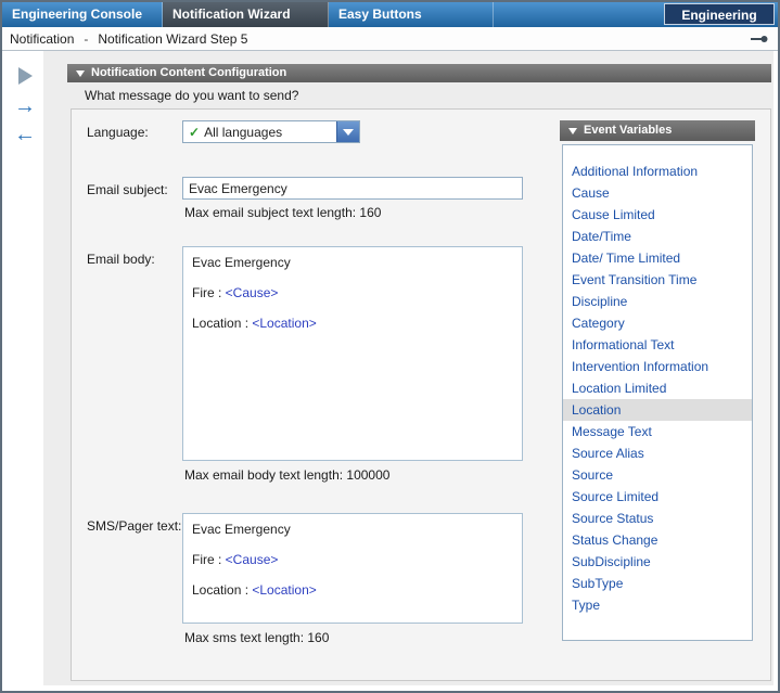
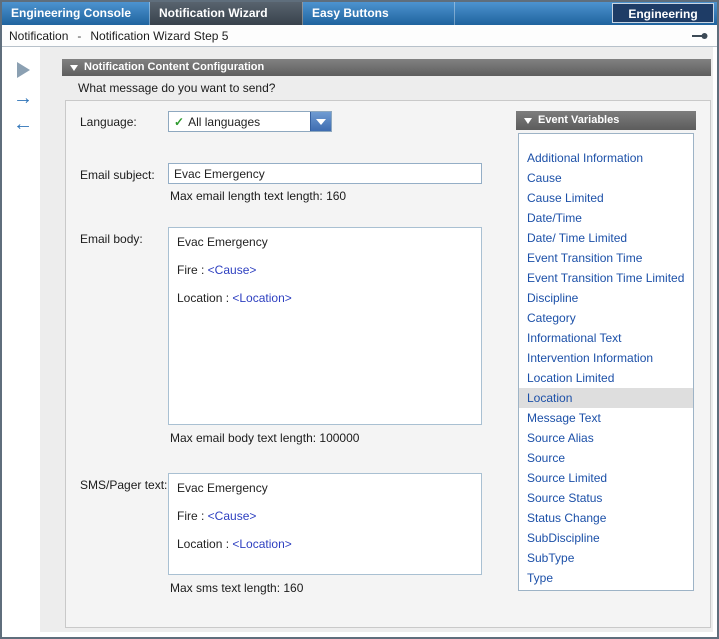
  Engineering Console
  Notification Wizard
  Easy Buttons
  Engineering
  Notification
  -
  Notification Wizard Step 5
  →
  ←
  Notification Content Configuration
  What message do you want to send?
  Language:
  ✓
  All languages
  Email subject:
  Evac Emergency
- Max email subject text length: 160
+ Max email length text length: 160
  Email body:
  Evac Emergency
  Fire : <Cause>
  Location : <Location>
  Max email body text length: 100000
  SMS/Pager text:
  Evac Emergency
  Fire : <Cause>
  Location : <Location>
  Max sms text length: 160
  Event Variables
  Additional Information
  Cause
  Cause Limited
  Date/Time
  Date/ Time Limited
  Event Transition Time
+ Event Transition Time Limited
  Discipline
  Category
  Informational Text
  Intervention Information
  Location Limited
  Location
  Message Text
  Source Alias
  Source
  Source Limited
  Source Status
  Status Change
  SubDiscipline
  SubType
  Type
